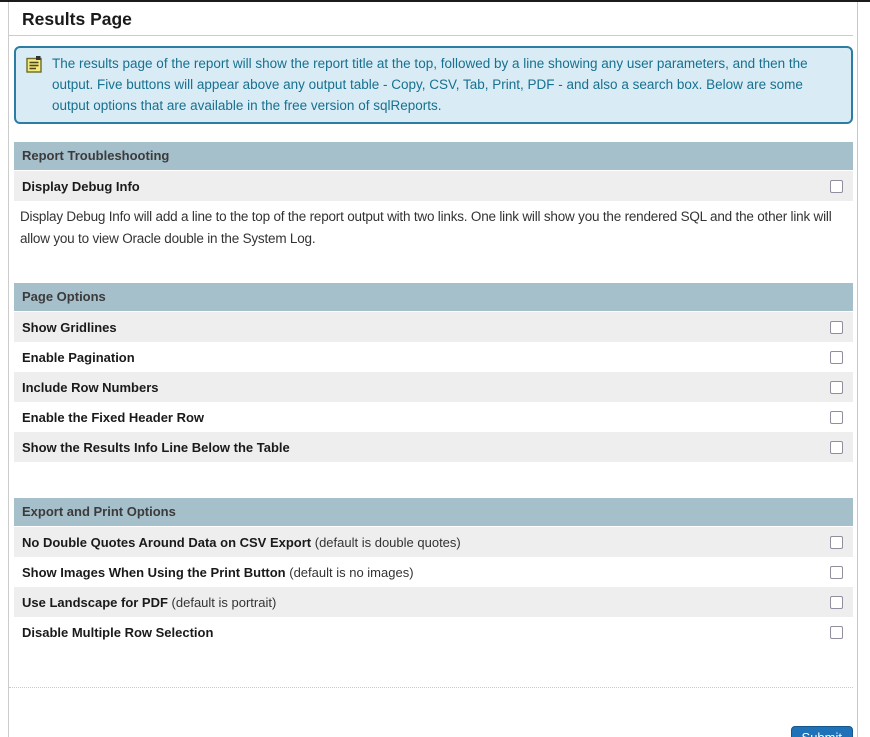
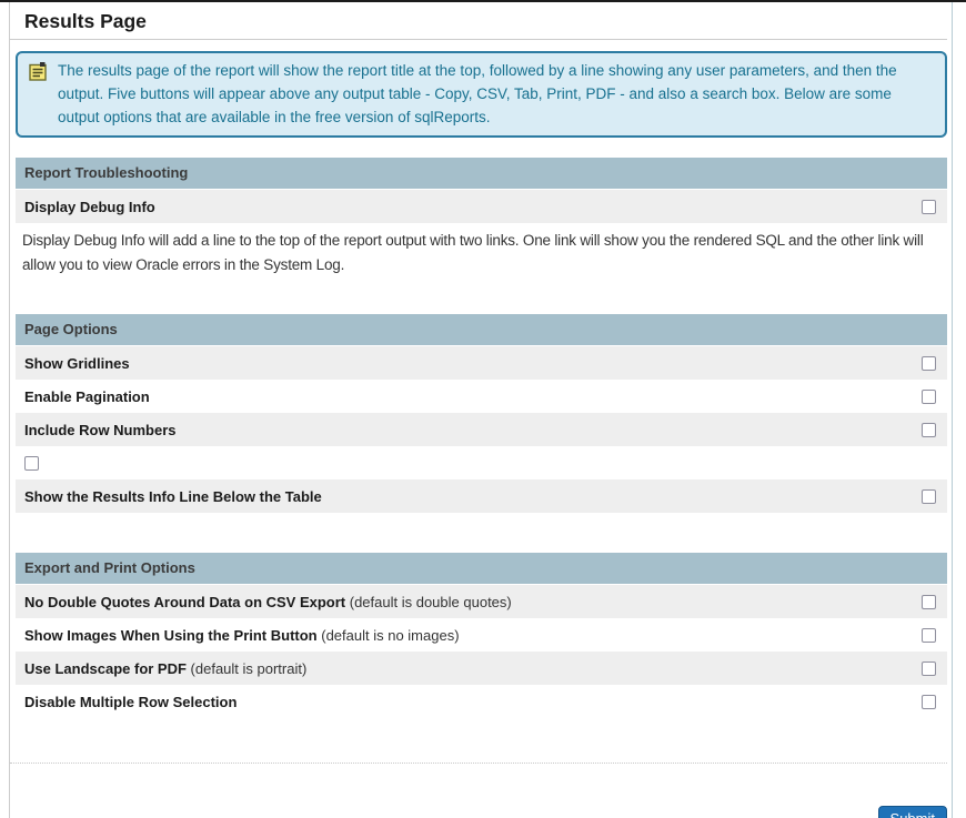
  Results Page
  The results page of the report will show the report title at the top, followed by a line showing any user parameters, and then the output. Five buttons will appear above any output table - Copy, CSV, Tab, Print, PDF - and also a search box. Below are some output options that are available in the free version of sqlReports.
  Report Troubleshooting
  Display Debug Info
- Display Debug Info will add a line to the top of the report output with two links. One link will show you the rendered SQL and the other link will allow you to view Oracle double in the System Log.
+ Display Debug Info will add a line to the top of the report output with two links. One link will show you the rendered SQL and the other link will allow you to view Oracle errors in the System Log.
  Page Options
  Show Gridlines
  Enable Pagination
  Include Row Numbers
- Enable the Fixed Header Row
  Show the Results Info Line Below the Table
  Export and Print Options
  No Double Quotes Around Data on CSV Export (default is double quotes)
  Show Images When Using the Print Button (default is no images)
  Use Landscape for PDF (default is portrait)
  Disable Multiple Row Selection
